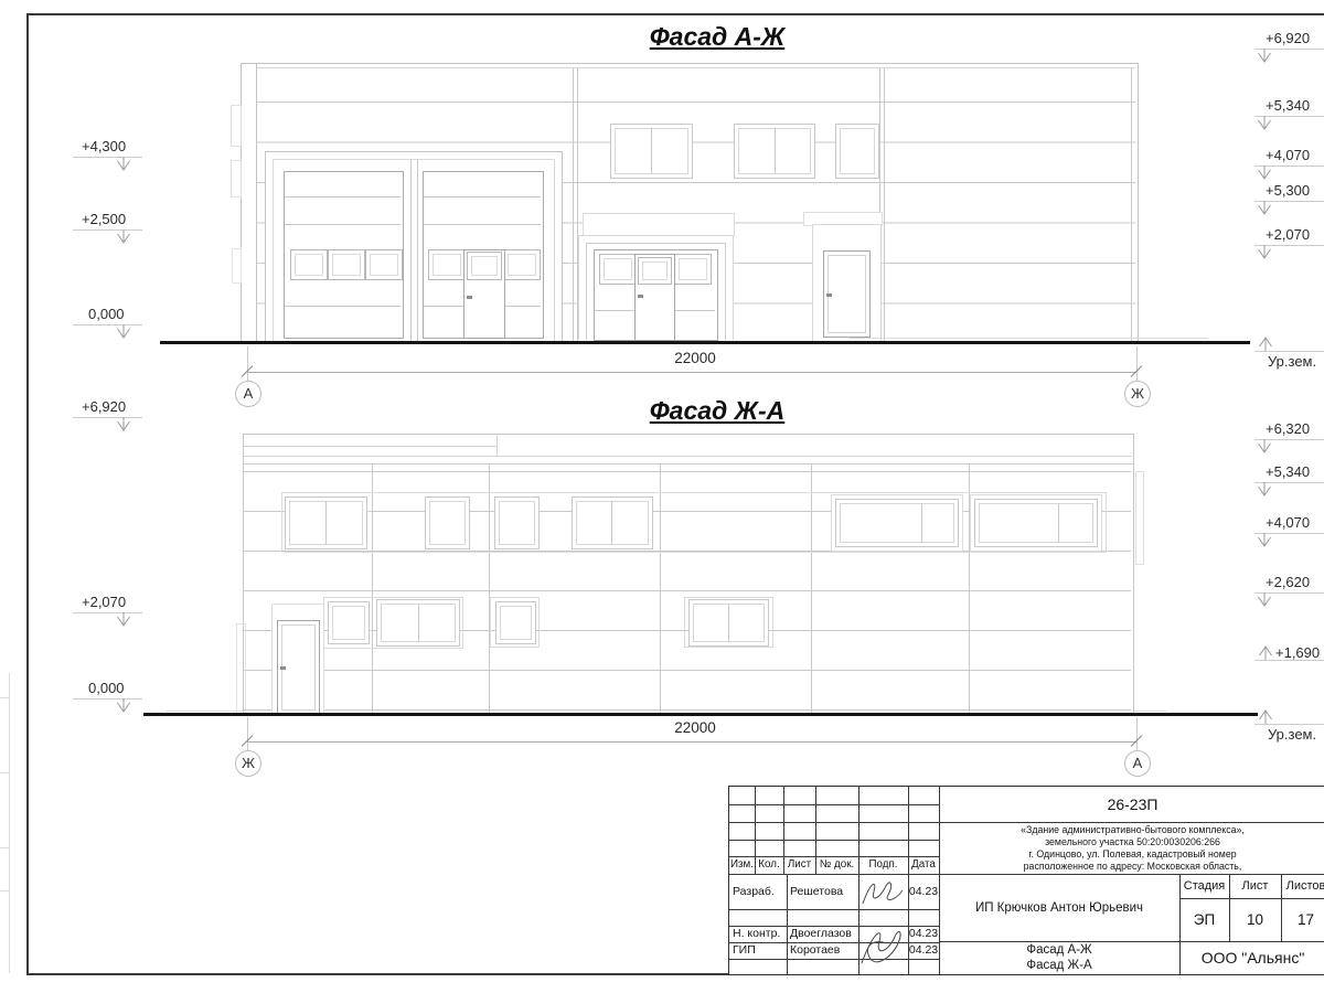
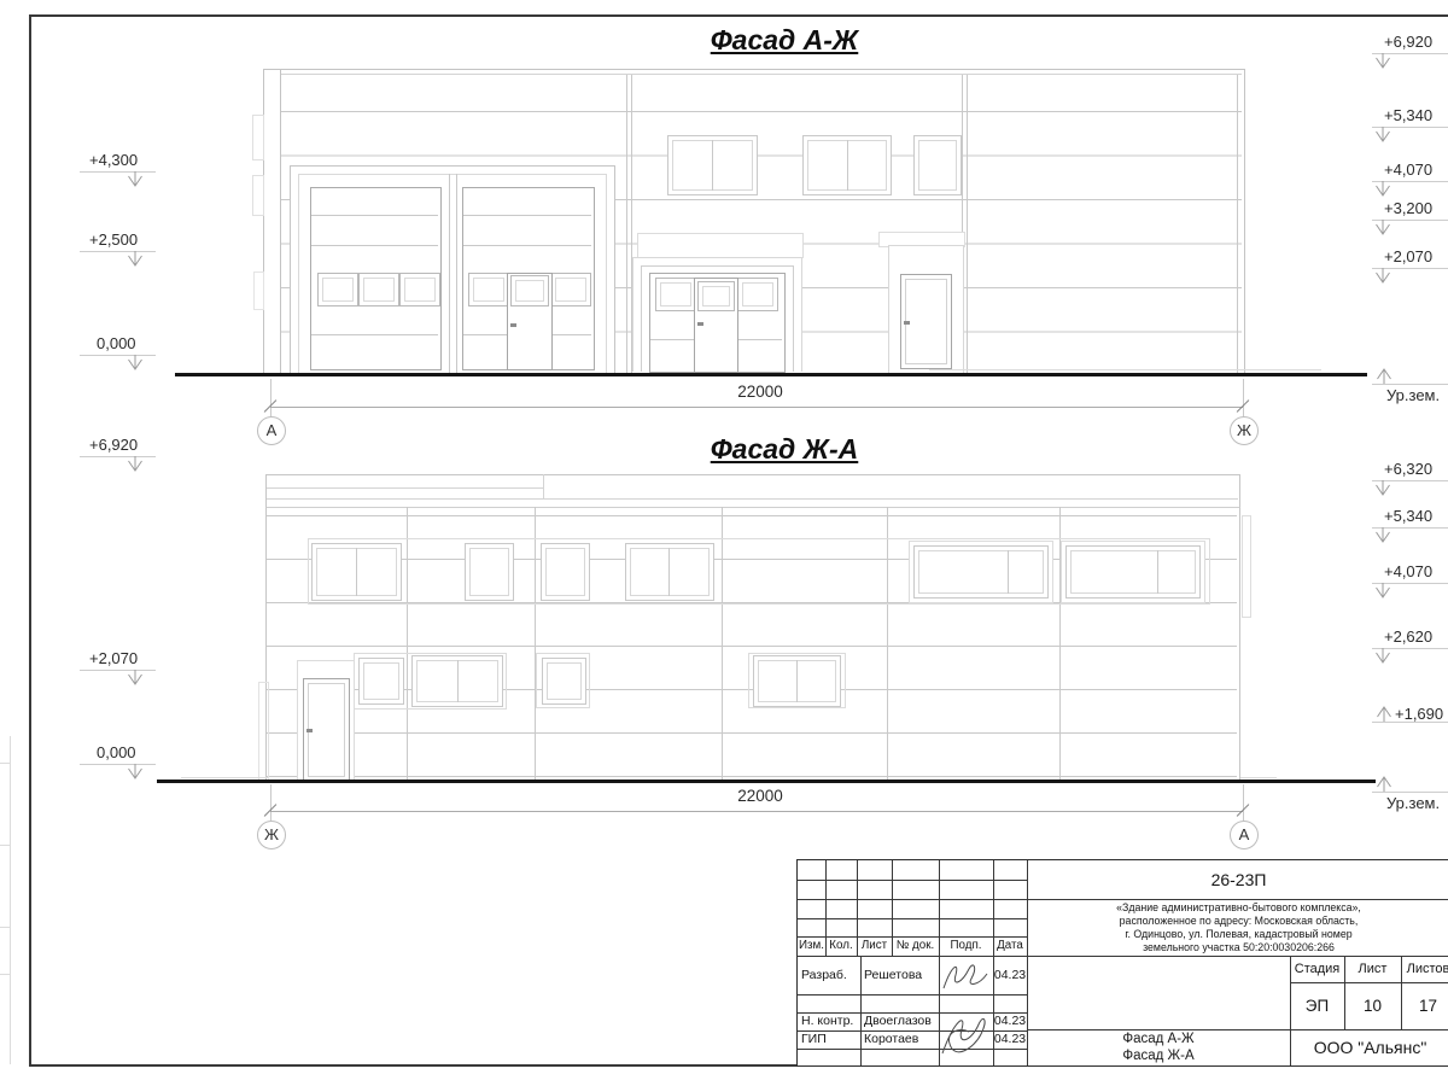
  Фасад А-Ж
  22000
  А
  Ж
  +4,300
  +2,500
  0,000
  +6,920
  +5,340
  +4,070
- +5,300
+ +3,200
  +2,070
  Ур.зем.
  Фасад Ж-А
  22000
  Ж
  А
  +6,920
  +2,070
  0,000
  +6,320
  +5,340
  +4,070
  +2,620
  +1,690
  Ур.зем.
  26-23П
  «Здание административно-бытового комплекса»,
- земельного участка 50:20:0030206:266
+ расположенное по адресу: Московская область,
  г. Одинцово, ул. Полевая, кадастровый номер
- расположенное по адресу: Московская область,
+ земельного участка 50:20:0030206:266
  Изм.
  Кол.
  Лист
  № док.
  Подп.
  Дата
  Разраб.
  Решетова
  04.23
  Н. контр.
  Двоеглазов
  04.23
  ГИП
  Коротаев
  04.23
- ИП Крючков Антон Юрьевич
  Стадия
  Лист
  Листов
  ЭП
  10
  17
  Фасад А-Ж
  Фасад Ж-А
  ООО "Альянс"
